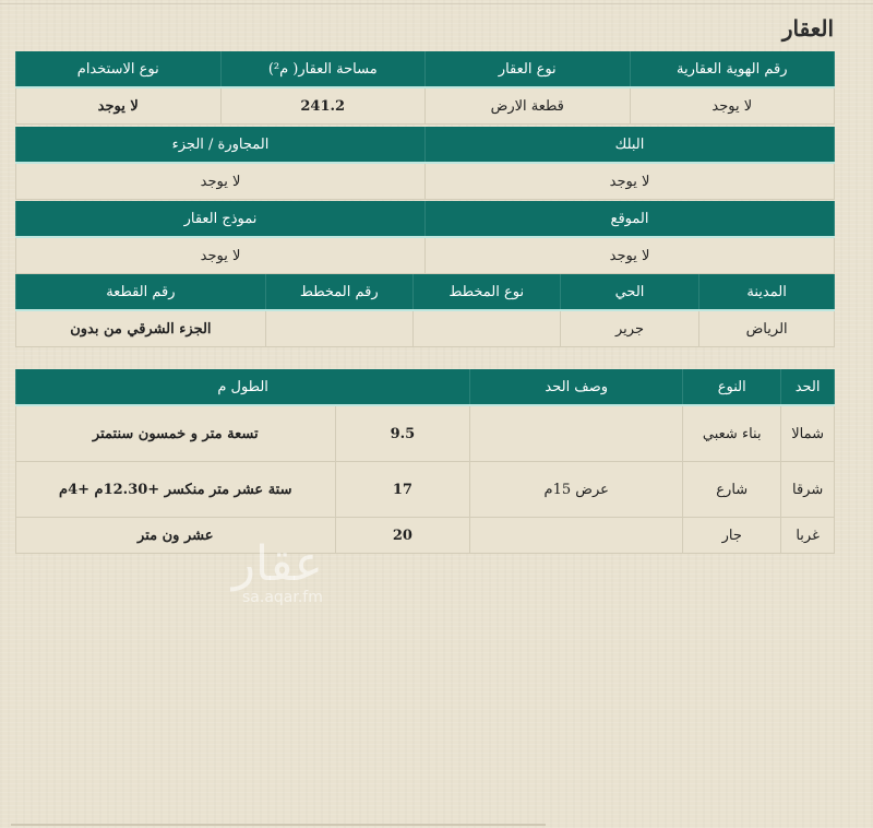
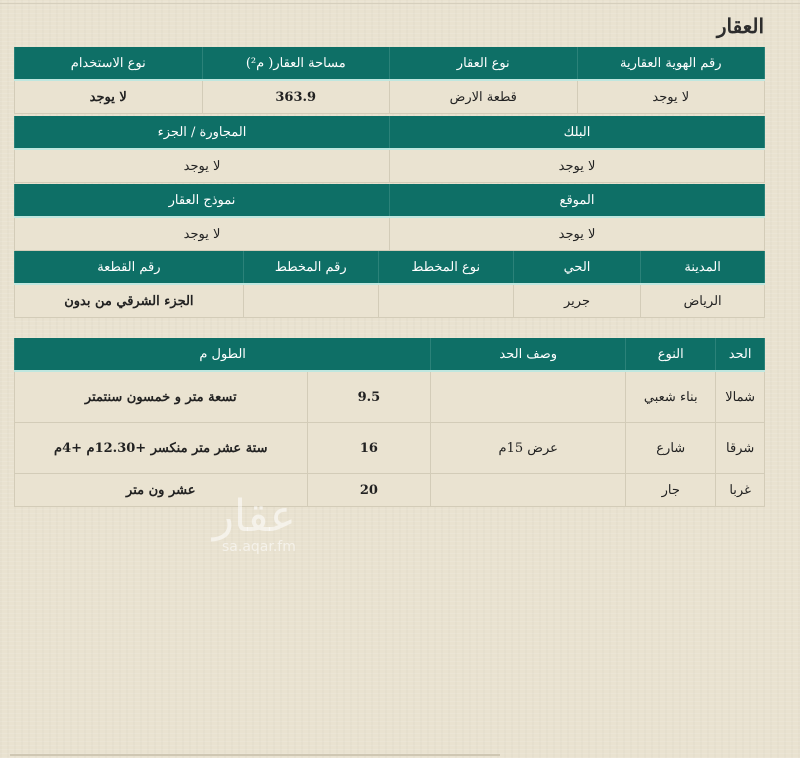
  العقار
  رقم الهوية العقارية	نوع العقار	مساحة العقار( م²)	نوع الاستخدام
- لا يوجد	قطعة الارض	241.2	لا يوجد
+ لا يوجد	قطعة الارض	363.9	لا يوجد
  البلك	المجاورة / الجزء
  لا يوجد	لا يوجد
  الموقع	نموذج العقار
  لا يوجد	لا يوجد
  المدينة	الحي	نوع المخطط	رقم المخطط	رقم القطعة
  الرياض	جرير			الجزء الشرقي من بدون
  الحد	النوع	وصف الحد	الطول م
  شمالا	بناء شعبي		9.5	تسعة متر و خمسون سنتمتر
- شرقا	شارع	عرض 15م	17	ستة عشر متر منكسر +12.30م +4م
+ شرقا	شارع	عرض 15م	16	ستة عشر متر منكسر +12.30م +4م
  غربا	جار		20	عشر ون متر
  عقار
  sa.aqar.fm
